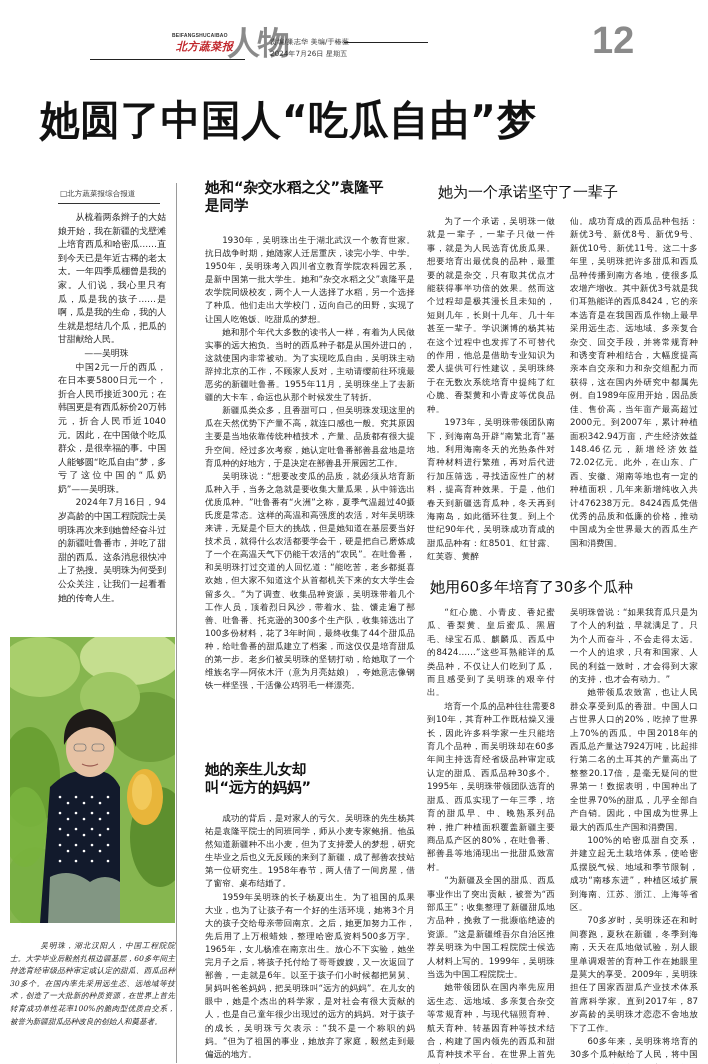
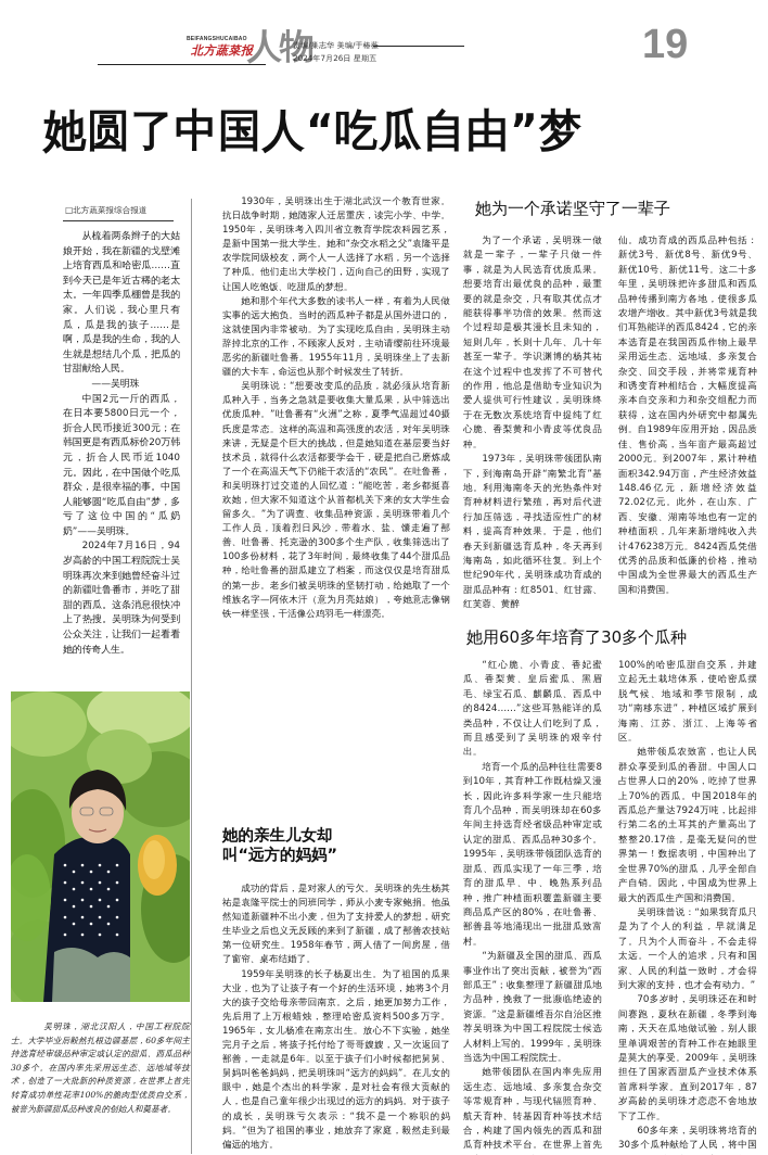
  北方蔬菜报
  人物
  责编/巢志华 美编/于椿
  2024年7月26日 星期五
- 12
+ 19
  她圆了中国人“吃瓜自由”梦
  □北方蔬菜报综合报道
  从梳着两条辫子的大姑娘开始，我在新疆的戈壁滩上培育西瓜和哈密瓜……直到今天已是年近古稀的老太太。一年四季瓜棚曾是我的家。人们说，我心里只有瓜，瓜是我的孩子……是啊，瓜是我的生命，我的人生就是想结几个瓜，把瓜的甘甜献给人民。
  ——吴明珠
  中国2元一斤的西瓜，在日本要5800日元一个，折合人民币接近300元；在韩国更是有西瓜标价20万韩元，折合人民币近1040元。因此，在中国做个吃瓜群众，是很幸福的事。中国人能够圆“吃瓜自由”梦，多亏了这位中国的“瓜奶奶”——吴明珠。
  2024年7月16日，94岁高龄的中国工程院院士吴明珠再次来到她曾经奋斗过的新疆吐鲁番市，并吃了甜甜的西瓜。这条消息很快冲上了热搜。吴明珠为何受到公众关注，让我们一起看看她的传奇人生。
  吴明珠，湖北汉阳人，中国工程院院士。大学毕业后毅然扎根边疆基层，60多年间主持选育经审级品种审定或认定的甜瓜、西瓜品种30多个。在国内率先采用远生态、远地域等技术，创造了一大批新的种质资源，在世界上首先转育成功单性花率100%的脆肉型优质自交系，被誉为新疆甜瓜品种改良的创始人和奠基者。
- 她和“杂交水稻之父”袁隆平是同学
  1930年，吴明珠出生于湖北武汉一个教育世家。抗日战争时期，她随家人迁居重庆，读完小学、中学。1950年，吴明珠考入四川省立教育学院农科园艺系，是新中国第一批大学生。她和“杂交水稻之父”袁隆平是农学院同级校友，两个人一人选择了水稻，另一个选择了种瓜。他们走出大学校门，迈向自己的田野，实现了让国人吃饱饭、吃甜瓜的梦想。
  她和那个年代大多数的读书人一样，有着为人民做实事的远大抱负。当时的西瓜种子都是从国外进口的，这就使国内非常被动。为了实现吃瓜自由，吴明珠主动辞掉北京的工作，不顾家人反对，主动请缨前往环境最恶劣的新疆吐鲁番。1955年11月，吴明珠坐上了去新疆的大卡车，命运也从那个时候发生了转折。
- 新疆瓜类众多，且香甜可口，但吴明珠发现这里的瓜在天然优势下产量不高，就连口感也一般。究其原因主要是当地依靠传统种植技术，产量、品质都有很大提升空间。经过多次考察，她认定吐鲁番鄯善县盆地是培育瓜种的好地方，于是决定在鄯善县开展园艺工作。
  吴明珠说：“想要改变瓜的品质，就必须从培育新瓜种入手，当务之急就是要收集大量瓜果，从中筛选出优质瓜种。”吐鲁番有“火洲”之称，夏季气温超过40摄氏度是常态。这样的高温和高强度的农活，对年吴明珠来讲，无疑是个巨大的挑战，但是她知道在基层要当好技术员，就得什么农活都要学会干，硬是把自己磨炼成了一个在高温天气下仍能干农活的“农民”。在吐鲁番，和吴明珠打过交道的人回忆道：“能吃苦，老乡都挺喜欢她，但大家不知道这个从首都机关下来的女大学生会留多久。”为了调查、收集品种资源，吴明珠带着几个工作人员，顶着烈日风沙，带着水、盐、馕走遍了鄯善、吐鲁番、托克逊的300多个生产队，收集筛选出了100多份材料，花了3年时间，最终收集了44个甜瓜品种，给吐鲁番的甜瓜建立了档案，而这仅仅是培育甜瓜的第一步。老乡们被吴明珠的坚韧打动，给她取了一个维族名字—阿依木汗（意为月亮姑娘），夸她意志像钢铁一样坚强，干活像公鸡羽毛一样漂亮。
  她的亲生儿女却叫“远方的妈妈”
  成功的背后，是对家人的亏欠。吴明珠的先生杨其祐是袁隆平院士的同班同学，师从小麦专家鲍捐。他虽然知道新疆种不出小麦，但为了支持爱人的梦想，研究生毕业之后也义无反顾的来到了新疆，成了鄯善农技站第一位研究生。1958年春节，两人借了一间房屋，借了窗帘、桌布结婚了。
  1959年吴明珠的长子杨夏出生。为了祖国的瓜果大业，也为了让孩子有一个好的生活环境，她将3个月大的孩子交给母亲带回南京。之后，她更加努力工作，先后用了上万根蜡烛，整理哈密瓜资料500多万字。1965年，女儿杨准在南京出生。放心不下实验，她坐完月子之后，将孩子托付给了哥哥嫂嫂，又一次返回了鄯善，一走就是6年。以至于孩子们小时候都把舅舅、舅妈叫爸爸妈妈，把吴明珠叫“远方的妈妈”。在儿女的眼中，她是个杰出的科学家，是对社会有很大贡献的人，也是自己童年很少出现过的远方的妈妈。对于孩子的成长，吴明珠亏欠表示：“我不是一个称职的妈妈。”但为了祖国的事业，她放弃了家庭，毅然走到最偏远的地方。
  她为一个承诺坚守了一辈子
  为了一个承诺，吴明珠一做就是一辈子，一辈子只做一件事，就是为人民选育优质瓜果。想要培育出最优良的品种，最重要的就是杂交，只有取其优点才能获得事半功倍的效果。然而这个过程却是极其漫长且未知的，短则几年，长则十几年、几十年甚至一辈子。学识渊博的杨其祐在这个过程中也发挥了不可替代的作用，他总是借助专业知识为爱人提供可行性建议，吴明珠终于在无数次系统培育中提纯了红心脆、香梨黄和小青皮等优良品种。
  1973年，吴明珠带领团队南下，到海南岛开辟“南繁北育”基地。利用海南冬天的光热条件对育种材料进行繁殖，再对后代进行加压筛选，寻找适应性广的材料，提高育种效果。于是，他们春天到新疆选育瓜种，冬天再到海南岛，如此循环往复。到上个世纪90年代，吴明珠成功育成的甜瓜品种有：红8501、红甘露、红芙蓉、黄醉
  仙。成功育成的西瓜品种包括：新优3号、新优8号、新优9号、新优10号、新优11号。这二十多年里，吴明珠把许多甜瓜和西瓜品种传播到南方各地，使很多瓜农增产增收。其中新优3号就是我们耳熟能详的西瓜8424，它的亲本选育是在我国西瓜作物上最早采用远生态、远地域、多亲复合杂交、回交手段，并将常规育种和诱变育种相结合，大幅度提高亲本自交亲和力和杂交组配力而获得，这在国内外研究中都属先例。自1989年应用开始，因品质佳、售价高，当年亩产最高超过2000元。到2007年，累计种植面积342.94万亩，产生经济效益148.46亿元，新增经济效益72.02亿元。此外，在山东、广西、安徽、湖南等地也有一定的种植面积，几年来新增纯收入共计476238万元。8424西瓜凭借优秀的品质和低廉的价格，推动中国成为全世界最大的西瓜生产国和消费国。
  她用60多年培育了30多个瓜种
  “红心脆、小青皮、香妃蜜瓜、香梨黄、皇后蜜瓜、黑眉毛、绿宝石瓜、麒麟瓜、西瓜中的8424……”这些耳熟能详的瓜类品种，不仅让人们吃到了瓜，而且感受到了吴明珠的艰辛付出。
  培育一个瓜的品种往往需要8到10年，其育种工作既枯燥又漫长，因此许多科学家一生只能培育几个品种，而吴明珠却在60多年间主持选育经省级品种审定或认定的甜瓜、西瓜品种30多个。1995年，吴明珠带领团队选育的甜瓜、西瓜实现了一年三季，培育的甜瓜早、中、晚熟系列品种，推广种植面积覆盖新疆主要商品瓜产区的80%，在吐鲁番、鄯善县等地涌现出一批甜瓜致富村。
  “为新疆及全国的甜瓜、西瓜事业作出了突出贡献，被誉为“西部瓜王”；收集整理了新疆甜瓜地方品种，挽救了一批濒临绝迹的资源。”这是新疆维吾尔自治区推荐吴明珠为中国工程院院士候选人材料上写的。1999年，吴明珠当选为中国工程院院士。
  她带领团队在国内率先应用远生态、远地域、多亲复合杂交等常规育种，与现代辐照育种、航天育种、转基因育种等技术结合，构建了国内领先的西瓜和甜瓜育种技术平台。在世界上首先
- 吴明珠曾说：“如果我育瓜只是为了个人的利益，早就满足了。只为个人而奋斗，不会走得太远。一个人的追求，只有和国家、人民的利益一致时，才会得到大家的支持，也才会有动力。”
+ 100%的哈密瓜甜自交系，并建立起无土栽培体系，使哈密瓜摆脱气候、地域和季节限制，成功“南移东进”，种植区域扩展到海南、江苏、浙江、上海等省区。
  她带领瓜农致富，也让人民群众享受到瓜的香甜。中国人口占世界人口的20%，吃掉了世界上70%的西瓜。中国2018年的西瓜总产量达7924万吨，比起排行第二名的土耳其的产量高出了整整20.17倍，是毫无疑问的世界第一！数据表明，中国种出了全世界70%的甜瓜，几乎全部自产自销。因此，中国成为世界上最大的西瓜生产国和消费国。
- 100%的哈密瓜甜自交系，并建立起无土栽培体系，使哈密瓜摆脱气候、地域和季节限制，成功“南移东进”，种植区域扩展到海南、江苏、浙江、上海等省区。
+ 吴明珠曾说：“如果我育瓜只是为了个人的利益，早就满足了。只为个人而奋斗，不会走得太远。一个人的追求，只有和国家、人民的利益一致时，才会得到大家的支持，也才会有动力。”
  70多岁时，吴明珠还在和时间赛跑，夏秋在新疆，冬季到海南，天天在瓜地做试验，别人眼里单调艰苦的育种工作在她眼里是莫大的享受。2009年，吴明珠担任了国家西甜瓜产业技术体系首席科学家。直到2017年，87岁高龄的吴明珠才恋恋不舍地放下了工作。
